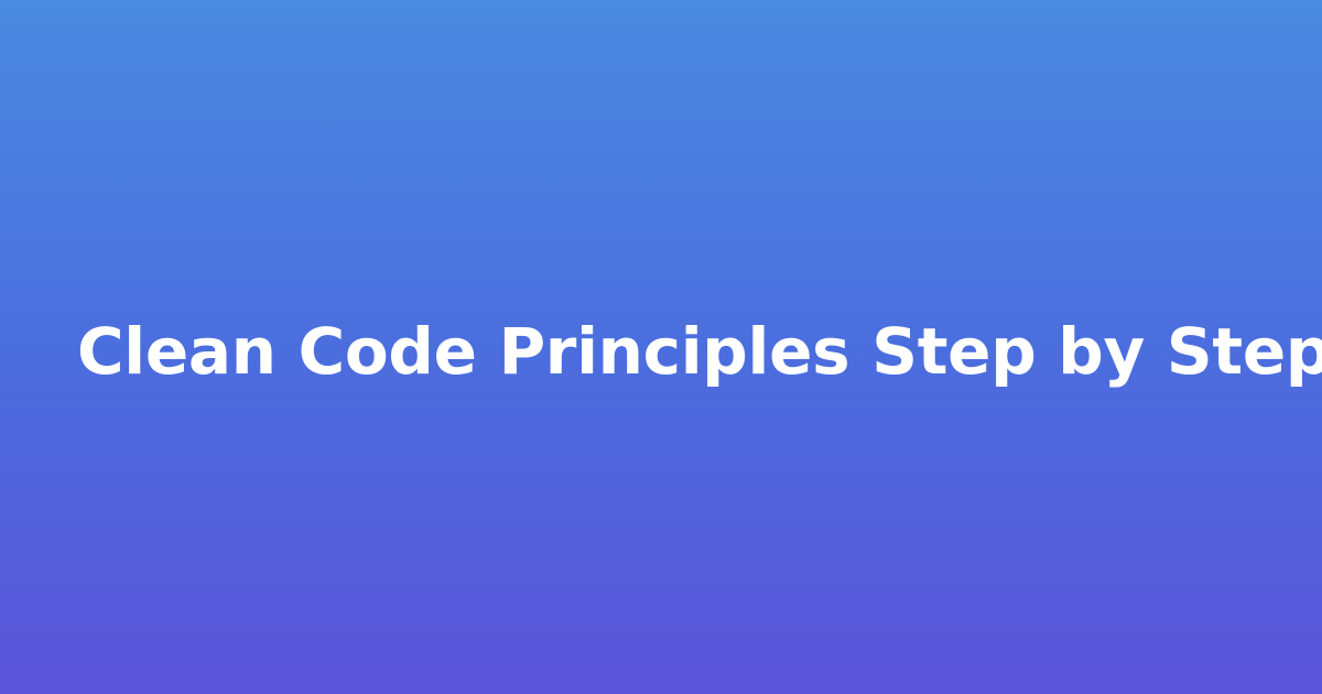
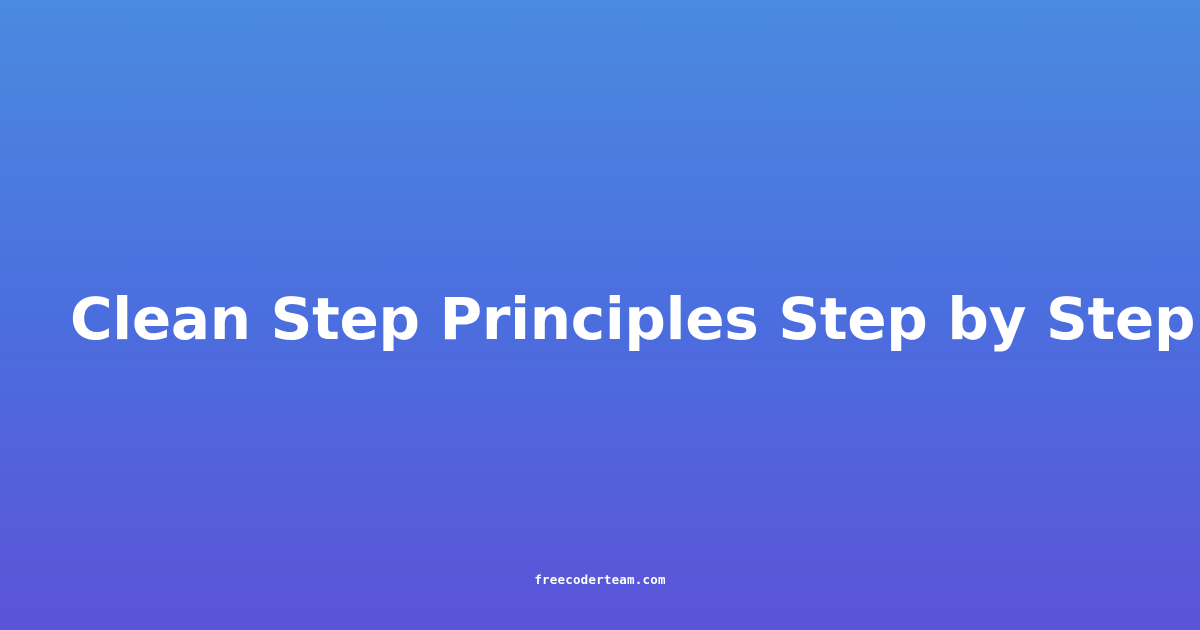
- Clean Code Principles Step by Step
+ Clean Step Principles Step by Step
+ freecoderteam.com
